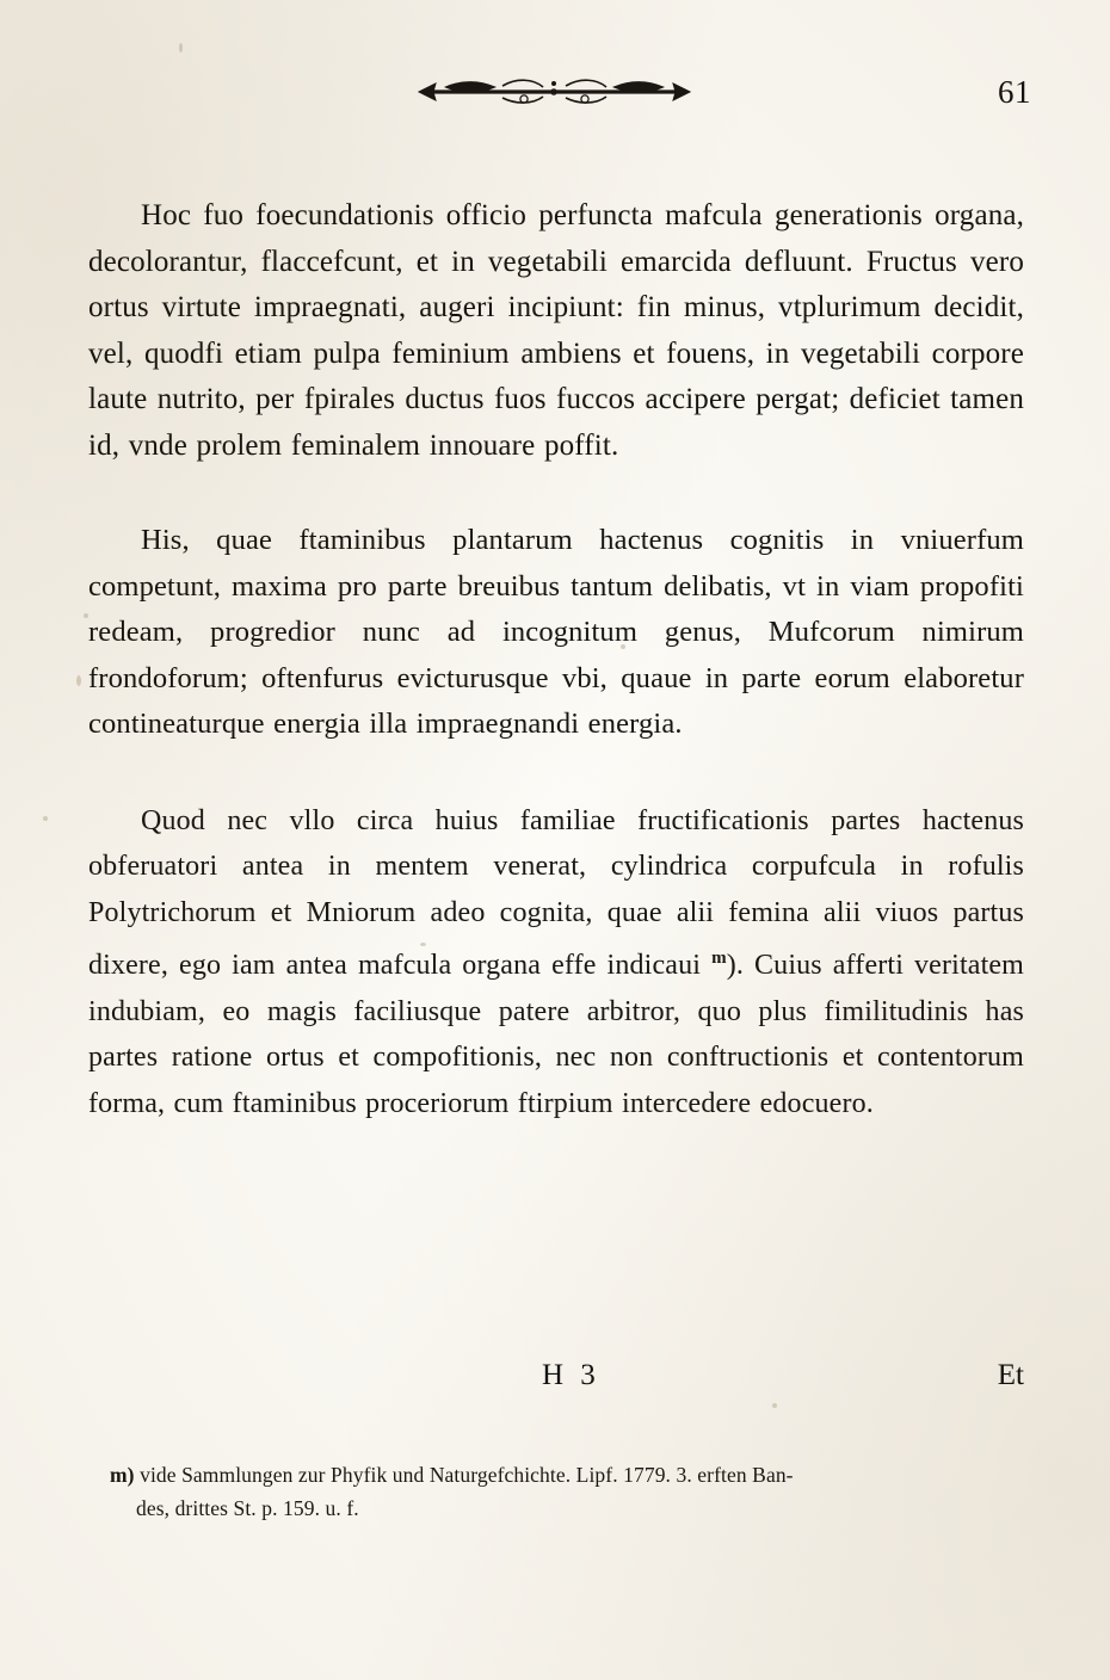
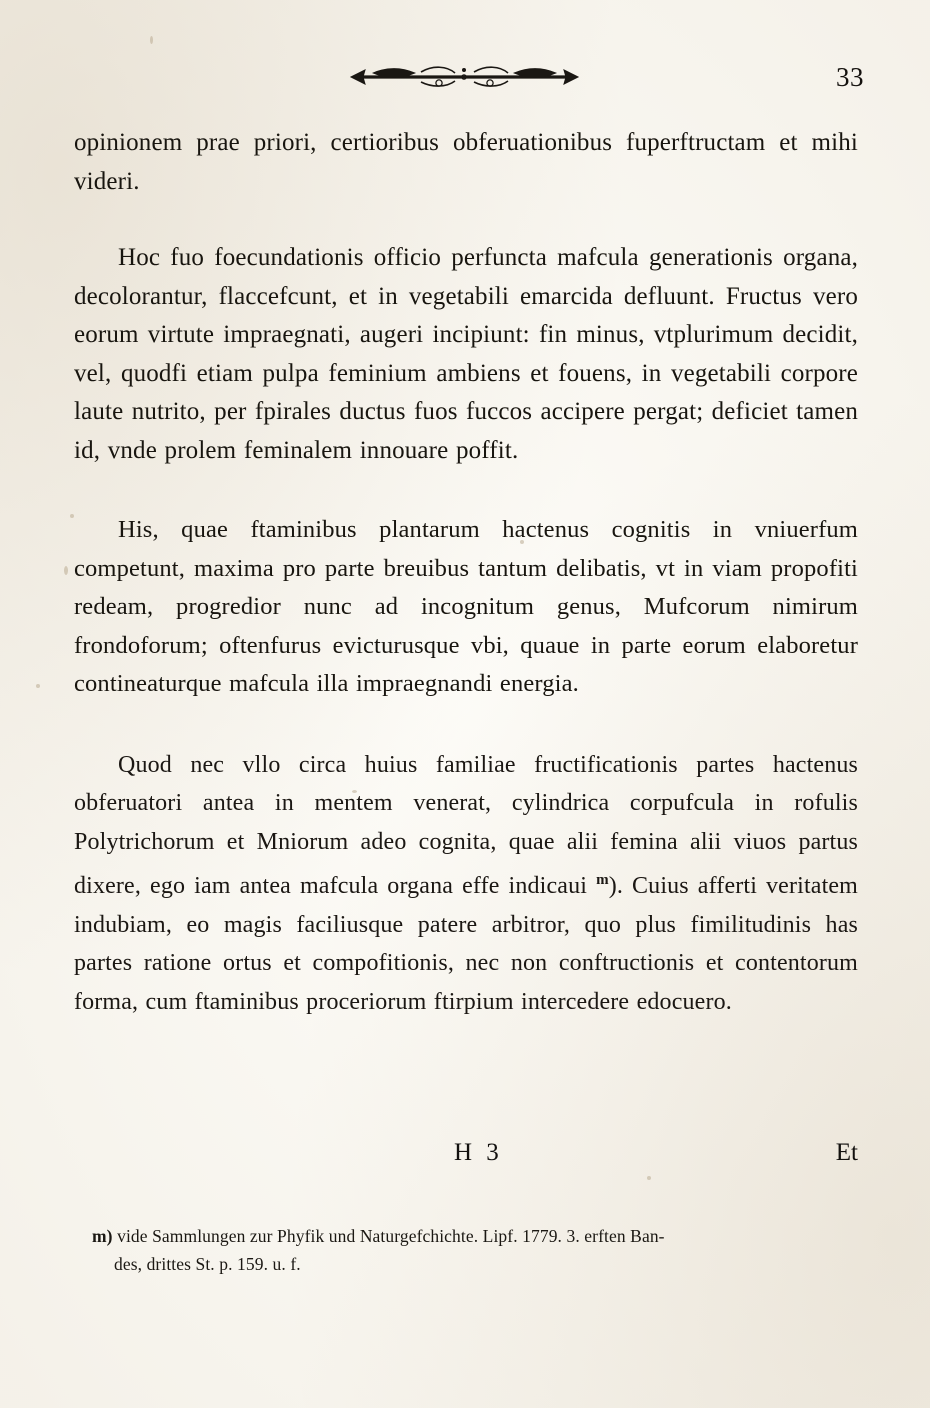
- 61
+ 33
+ opinionem prae priori, certioribus obferuationibus fuperftructam et mihi videri.
- Hoc fuo foecundationis officio perfuncta mafcula generationis organa, decolorantur, flaccefcunt, et in vegetabili emarcida defluunt. Fructus vero ortus virtute impraegnati, augeri incipiunt: fin minus, vtplurimum decidit, vel, quodfi etiam pulpa feminium ambiens et fouens, in vegetabili corpore laute nutrito, per fpirales ductus fuos fuccos accipere pergat; deficiet tamen id, vnde prolem feminalem innouare poffit.
+ Hoc fuo foecundationis officio perfuncta mafcula generationis organa, decolorantur, flaccefcunt, et in vegetabili emarcida defluunt. Fructus vero eorum virtute impraegnati, augeri incipiunt: fin minus, vtplurimum decidit, vel, quodfi etiam pulpa feminium ambiens et fouens, in vegetabili corpore laute nutrito, per fpirales ductus fuos fuccos accipere pergat; deficiet tamen id, vnde prolem feminalem innouare poffit.
- His, quae ftaminibus plantarum hactenus cognitis in vniuerfum competunt, maxima pro parte breuibus tantum delibatis, vt in viam propofiti redeam, progredior nunc ad incognitum genus, Mufcorum nimirum frondoforum; oftenfurus evicturusque vbi, quaue in parte eorum elaboretur contineaturque energia illa impraegnandi energia.
+ His, quae ftaminibus plantarum hactenus cognitis in vniuerfum competunt, maxima pro parte breuibus tantum delibatis, vt in viam propofiti redeam, progredior nunc ad incognitum genus, Mufcorum nimirum frondoforum; oftenfurus evicturusque vbi, quaue in parte eorum elaboretur contineaturque mafcula illa impraegnandi energia.
  Quod nec vllo circa huius familiae fructificationis partes hactenus obferuatori antea in mentem venerat, cylindrica corpufcula in rofulis Polytrichorum et Mniorum adeo cognita, quae alii femina alii viuos partus dixere, ego iam antea mafcula organa effe indicaui m). Cuius afferti veritatem indubiam, eo magis faciliusque patere arbitror, quo plus fimilitudinis has partes ratione ortus et compofitionis, nec non conftructionis et contentorum forma, cum ftaminibus proceriorum ftirpium intercedere edocuero.
  H 3
  Et
  m) vide Sammlungen zur Phyfik und Naturgefchichte. Lipf. 1779. 3. erften Ban-
  des, drittes St. p. 159. u. f.
